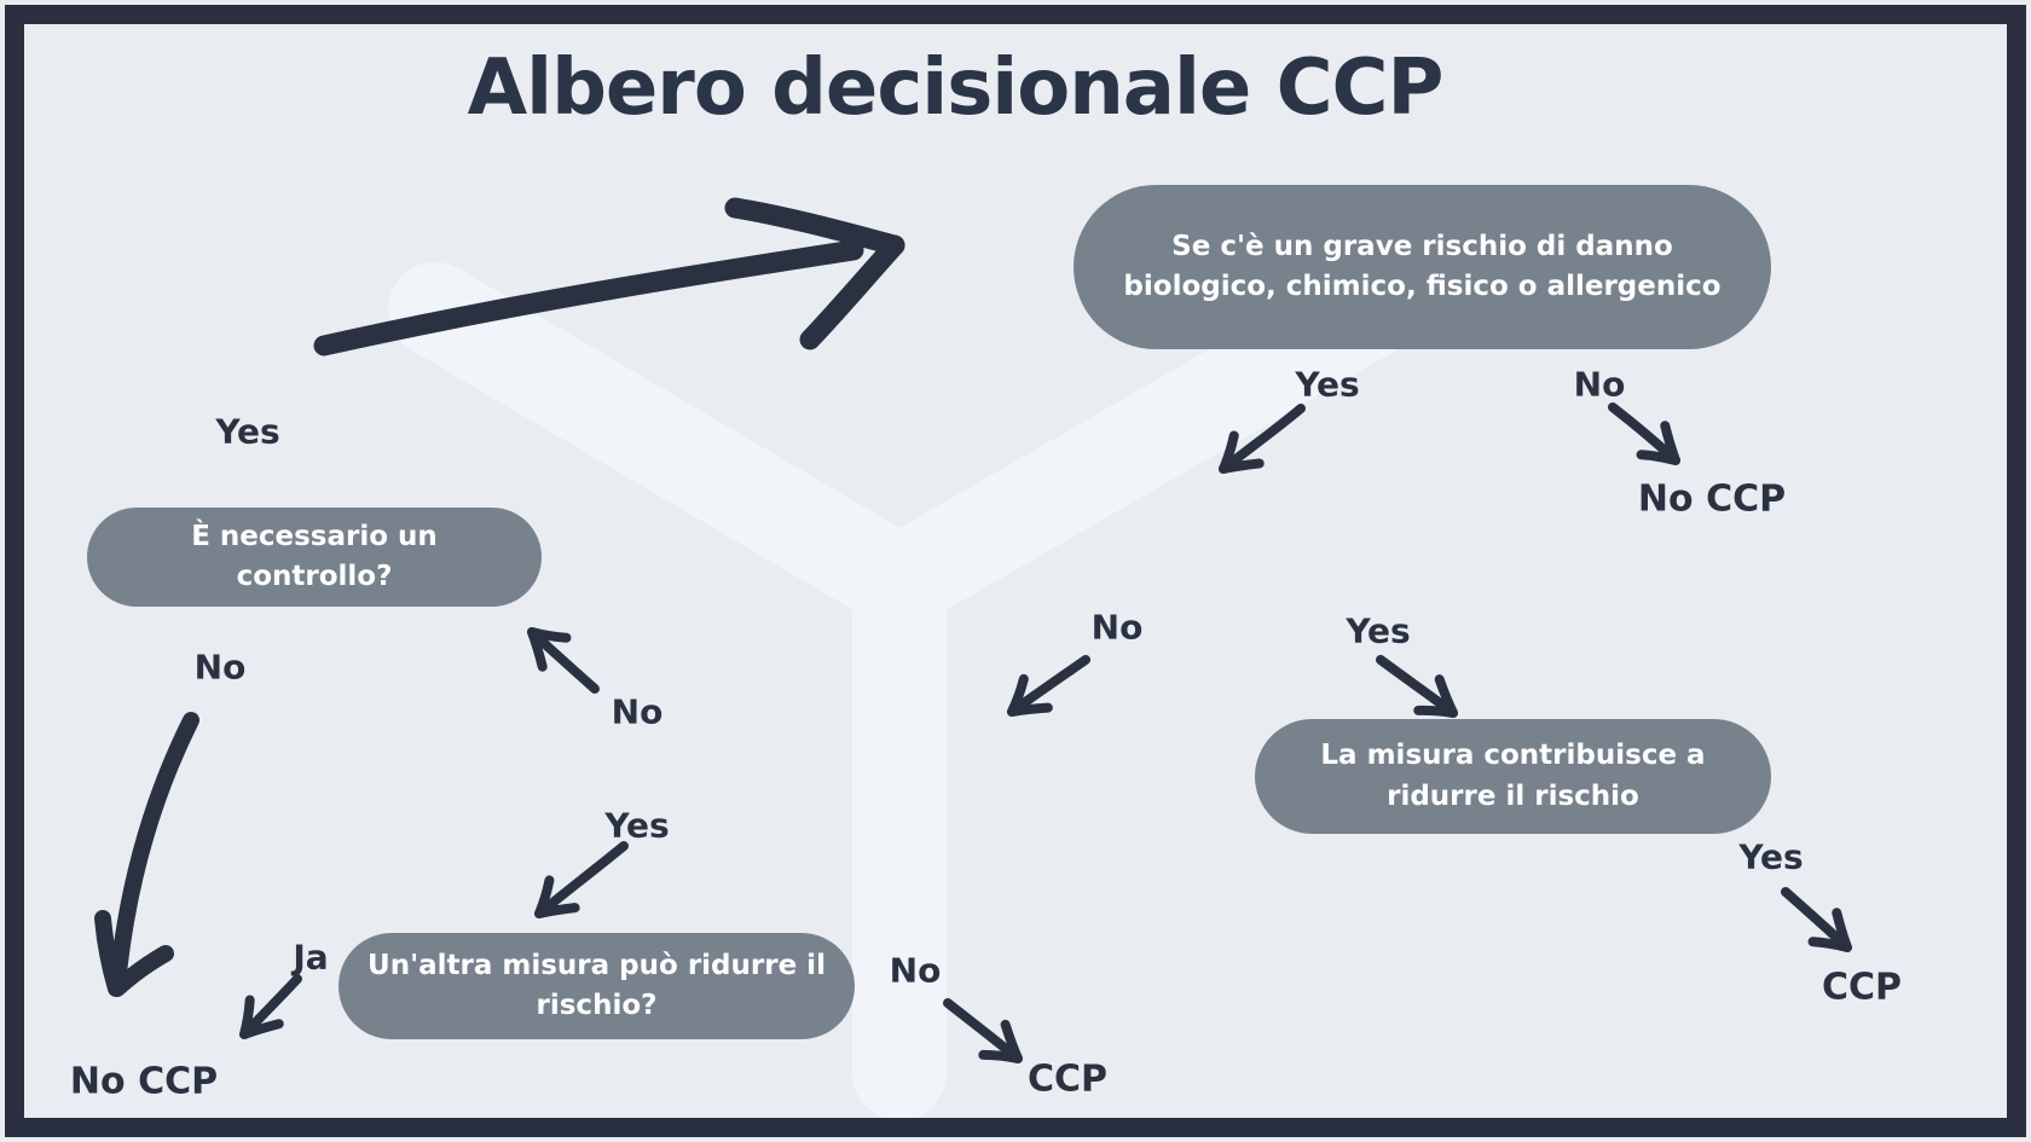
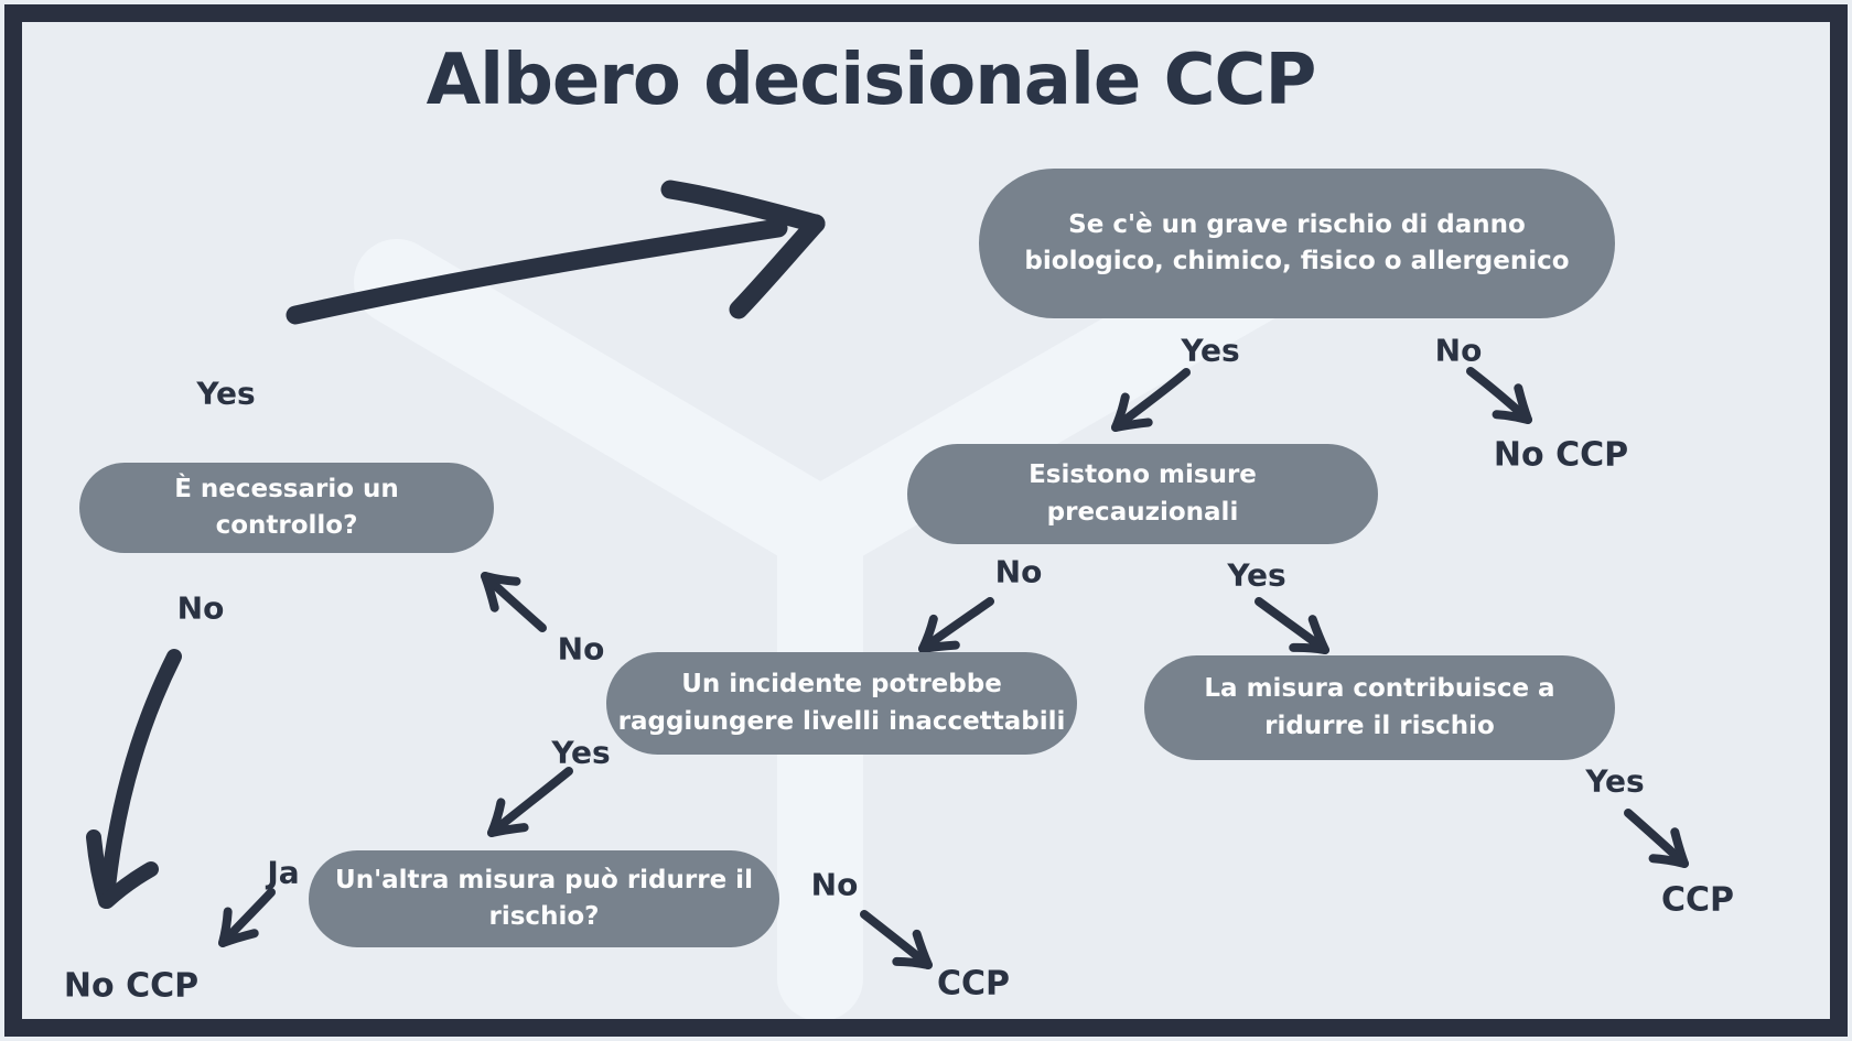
  Albero decisionale CCP
  Se c'è un grave rischio di danno
  biologico, chimico, fisico o allergenico
+ Esistono misure
+ precauzionali
+ Un incidente potrebbe
+ raggiungere livelli inaccettabili
  La misura contribuisce a
  ridurre il rischio
  È necessario un
  controllo?
  Un'altra misura può ridurre il
  rischio?
  Yes
  No
  No
  Yes
  No
  Yes
  Yes
  No
  Ja
  No
  Yes
  No CCP
  No CCP
  CCP
  CCP
